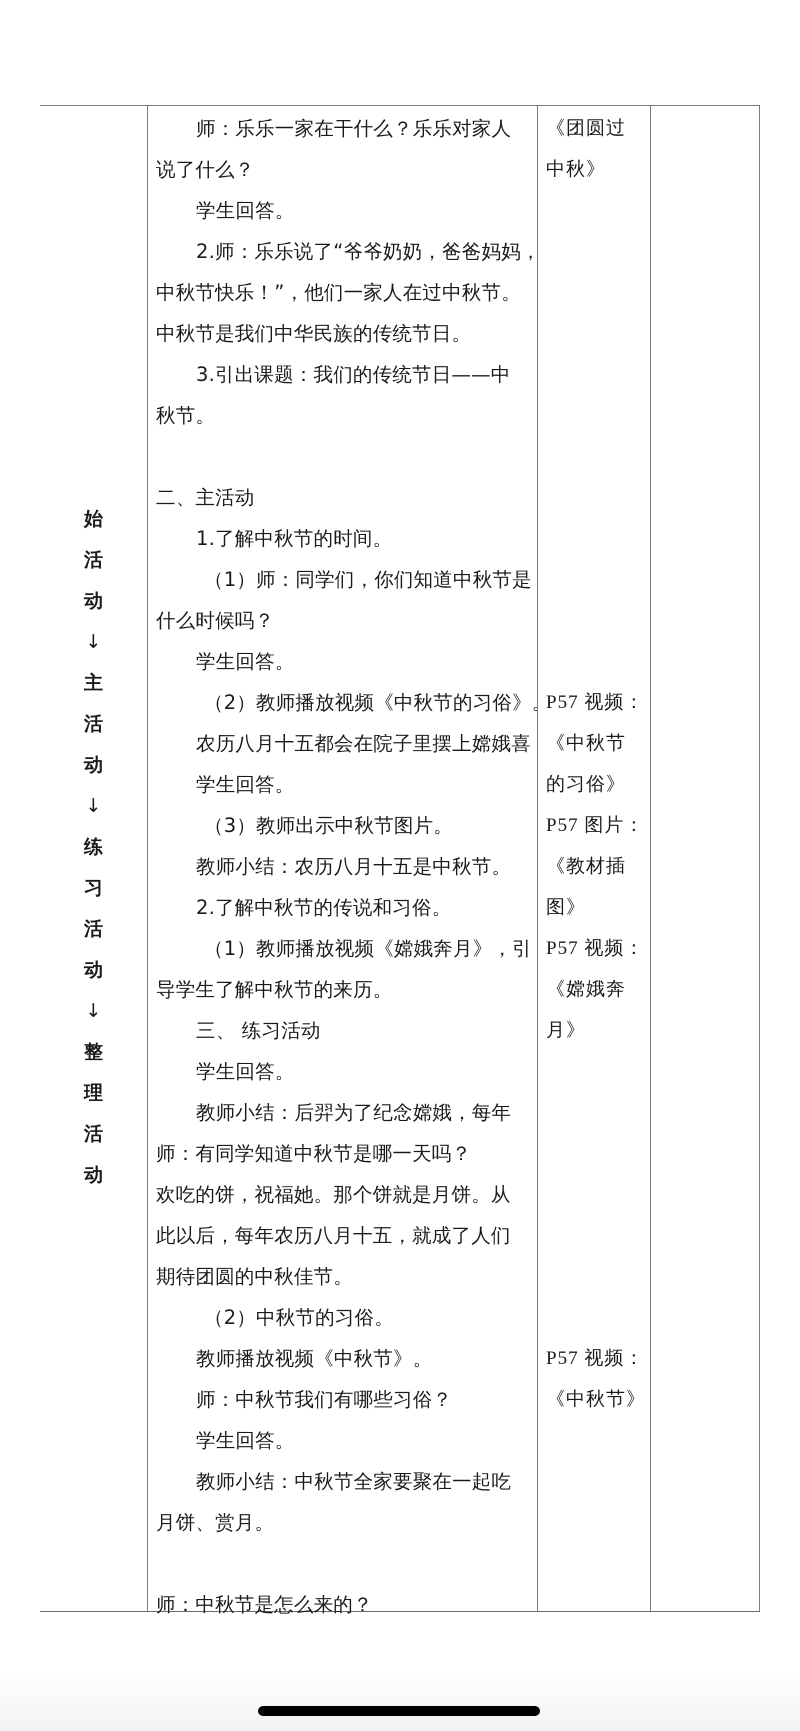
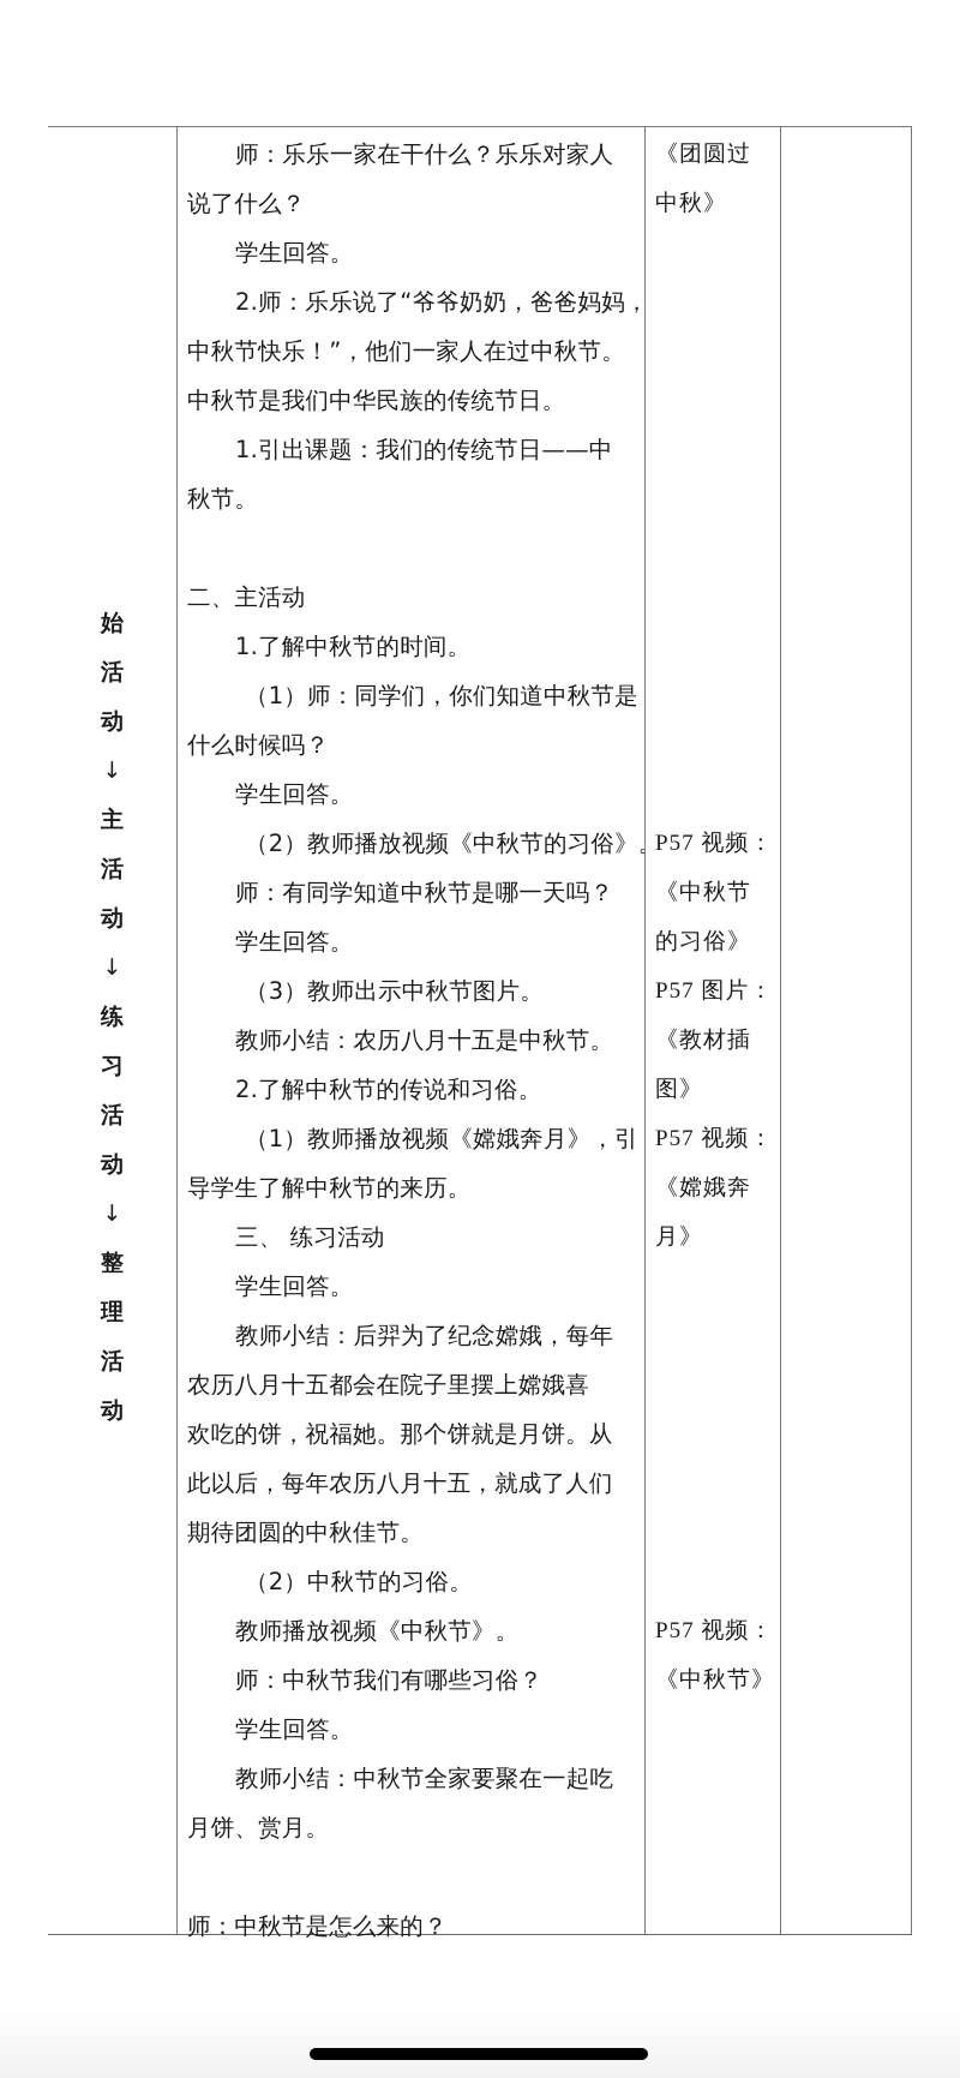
  始
  活
  动
  ↓
  主
  活
  动
  ↓
  练
  习
  活
  动
  ↓
  整
  理
  活
  动
  师：乐乐一家在干什么？乐乐对家人
  说了什么？
  学生回答。
  2.师：乐乐说了“爷爷奶奶，爸爸妈妈，
  中秋节快乐！”，他们一家人在过中秋节。
  中秋节是我们中华民族的传统节日。
- 3.引出课题：我们的传统节日——中
+ 1.引出课题：我们的传统节日——中
  秋节。
  二、主活动
  1.了解中秋节的时间。
  （1）师：同学们，你们知道中秋节是
  什么时候吗？
  学生回答。
  （2）教师播放视频《中秋节的习俗》
- 农历八月十五都会在院子里摆上嫦娥喜
+ 师：有同学知道中秋节是哪一天吗？
  学生回答。
  （3）教师出示中秋节图片。
  教师小结：农历八月十五是中秋节。
  2.了解中秋节的传说和习俗。
  （1）教师播放视频《嫦娥奔月》，引
  导学生了解中秋节的来历。
  三、 练习活动
  学生回答。
  教师小结：后羿为了纪念嫦娥，每年
- 师：有同学知道中秋节是哪一天吗？
+ 农历八月十五都会在院子里摆上嫦娥喜
  欢吃的饼，祝福她。那个饼就是月饼。从
  此以后，每年农历八月十五，就成了人们
  期待团圆的中秋佳节。
  （2）中秋节的习俗。
  教师播放视频《中秋节》。
  师：中秋节我们有哪些习俗？
  学生回答。
  教师小结：中秋节全家要聚在一起吃
  月饼、赏月。
  师：中秋节是怎么来的？
  《团圆过
  中秋》
  P57 视频：
  《中秋节
  的习俗》
  P57 图片：
  《教材插
  图》
  P57 视频：
  《嫦娥奔
  月》
  P57 视频：
  《中秋节》
